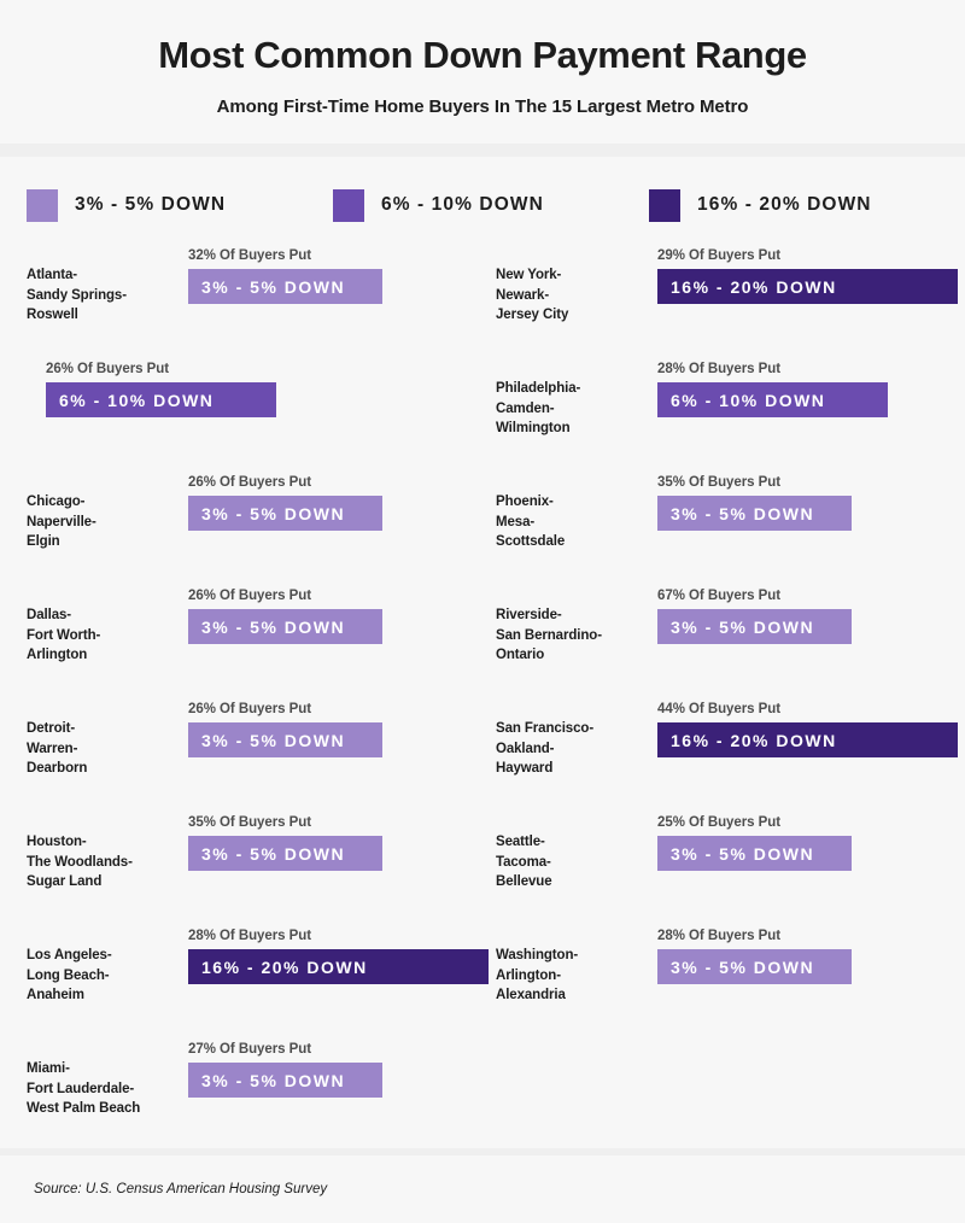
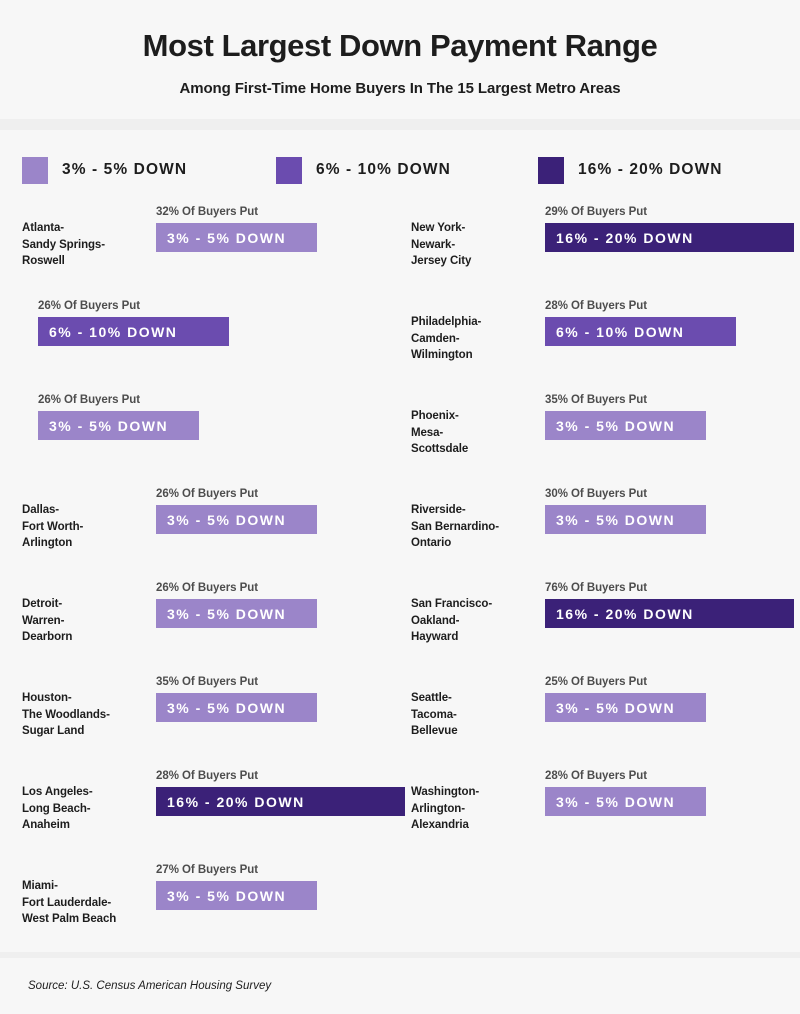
- Most Common Down Payment Range
+ Most Largest Down Payment Range
- Among First-Time Home Buyers In The 15 Largest Metro Metro
+ Among First-Time Home Buyers In The 15 Largest Metro Areas
  3% - 5% DOWN
  6% - 10% DOWN
  16% - 20% DOWN
  Atlanta-
  Sandy Springs-
  Roswell
  32% Of Buyers Put
  3% - 5% DOWN
  26% Of Buyers Put
  6% - 10% DOWN
- Chicago-
- Naperville-
- Elgin
  26% Of Buyers Put
  3% - 5% DOWN
  Dallas-
  Fort Worth-
  Arlington
  26% Of Buyers Put
  3% - 5% DOWN
  Detroit-
  Warren-
  Dearborn
  26% Of Buyers Put
  3% - 5% DOWN
  Houston-
  The Woodlands-
  Sugar Land
  35% Of Buyers Put
  3% - 5% DOWN
  Los Angeles-
  Long Beach-
  Anaheim
  28% Of Buyers Put
  16% - 20% DOWN
  Miami-
  Fort Lauderdale-
  West Palm Beach
  27% Of Buyers Put
  3% - 5% DOWN
  New York-
  Newark-
  Jersey City
  29% Of Buyers Put
  16% - 20% DOWN
  Philadelphia-
  Camden-
  Wilmington
  28% Of Buyers Put
  6% - 10% DOWN
  Phoenix-
  Mesa-
  Scottsdale
  35% Of Buyers Put
  3% - 5% DOWN
  Riverside-
  San Bernardino-
  Ontario
- 67% Of Buyers Put
+ 30% Of Buyers Put
  3% - 5% DOWN
  San Francisco-
  Oakland-
  Hayward
- 44% Of Buyers Put
+ 76% Of Buyers Put
  16% - 20% DOWN
  Seattle-
  Tacoma-
  Bellevue
  25% Of Buyers Put
  3% - 5% DOWN
  Washington-
  Arlington-
  Alexandria
  28% Of Buyers Put
  3% - 5% DOWN
  Source: U.S. Census American Housing Survey
